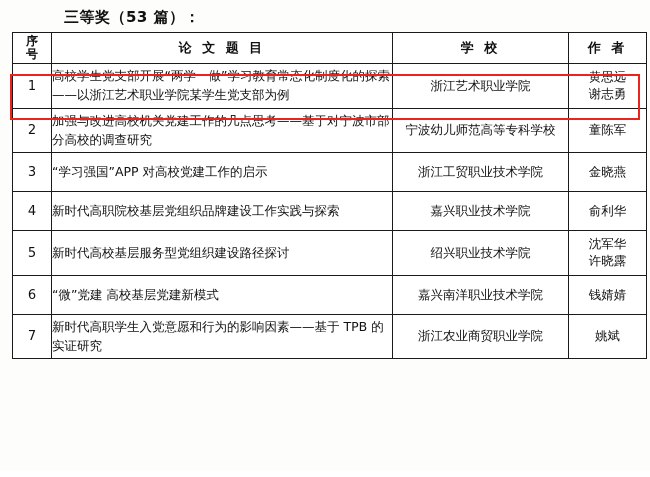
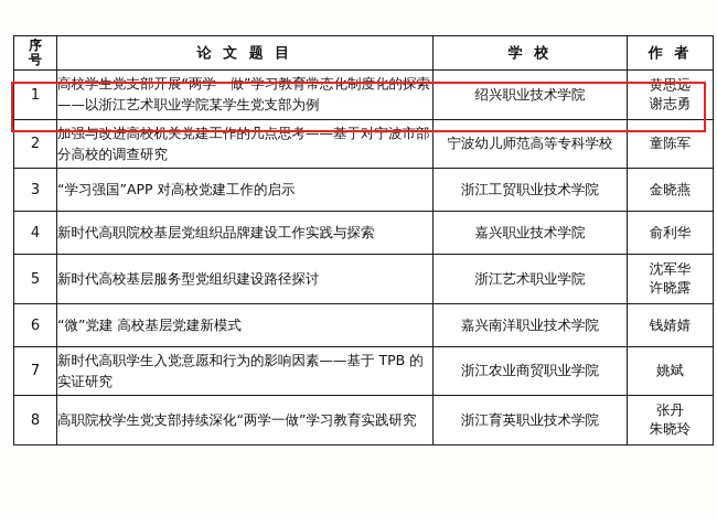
- 三等奖（53 篇）：
  序 号	论 文 题 目	学 校	作 者
- 1	高校学生党支部开展“两学一做”学习教育常态化制度化的探索——以浙江艺术职业学院某学生党支部为例	浙江艺术职业学院	黄思远 谢志勇
+ 1	高校学生党支部开展“两学一做”学习教育常态化制度化的探索——以浙江艺术职业学院某学生党支部为例	绍兴职业技术学院	黄思远 谢志勇
  2	加强与改进高校机关党建工作的几点思考——基于对宁波市部分高校的调查研究	宁波幼儿师范高等专科学校	童陈军
  3	“学习强国”APP 对高校党建工作的启示	浙江工贸职业技术学院	金晓燕
  4	新时代高职院校基层党组织品牌建设工作实践与探索	嘉兴职业技术学院	俞利华
- 5	新时代高校基层服务型党组织建设路径探讨	绍兴职业技术学院	沈军华 许晓露
+ 5	新时代高校基层服务型党组织建设路径探讨	浙江艺术职业学院	沈军华 许晓露
  6	“微”党建 高校基层党建新模式	嘉兴南洋职业技术学院	钱婧婧
  7	新时代高职学生入党意愿和行为的影响因素——基于 TPB 的实证研究	浙江农业商贸职业学院	姚斌
+ 8	高职院校学生党支部持续深化“两学一做”学习教育实践研究	浙江育英职业技术学院	张丹 朱晓玲
